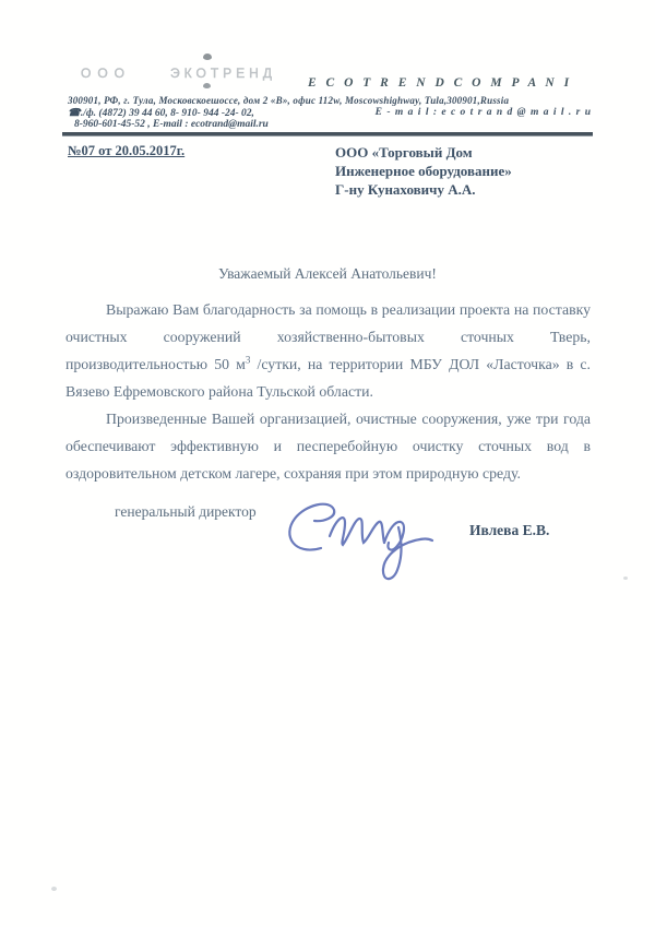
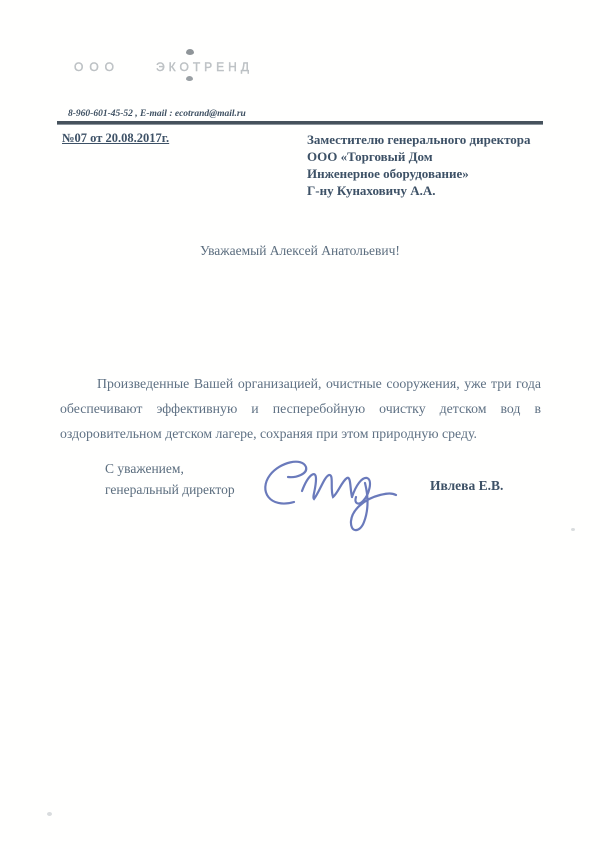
  ООО
  ЭКОТРЕНД
- E C O T R E N D C O M P A N I
- 300901, РФ, г. Тула, Московскоешоссе, дом 2 «В», офис 112w, Moscowshighway, Tula,300901,Russia
- ☎./ф. (4872) 39 44 60, 8- 910- 944 -24- 02,
- E - m a i l : e c o t r a n d @ m a i l . r u
  8-960-601-45-52 , E-mail : ecotrand@mail.ru
- №07 от 20.05.2017г.
+ №07 от 20.08.2017г.
+ Заместителю генерального директора
  ООО «Торговый Дом
  Инженерное оборудование»
  Г-ну Кунаховичу А.А.
  Уважаемый Алексей Анатольевич!
- Выражаю Вам благодарность за помощь в реализации проекта на поставку очистных сооружений хозяйственно-бытовых сточных Тверь, производительностью 50 м3 /сутки, на территории МБУ ДОЛ «Ласточка» в с. Вязево Ефремовского района Тульской области.
- Произведенные Вашей организацией, очистные сооружения, уже три года обеспечивают эффективную и песперебойную очистку сточных вод в оздоровительном детском лагере, сохраняя при этом природную среду.
+ Произведенные Вашей организацией, очистные сооружения, уже три года обеспечивают эффективную и песперебойную очистку детском вод в оздоровительном детском лагере, сохраняя при этом природную среду.
+ С уважением,
  генеральный директор
  Ивлева Е.В.
